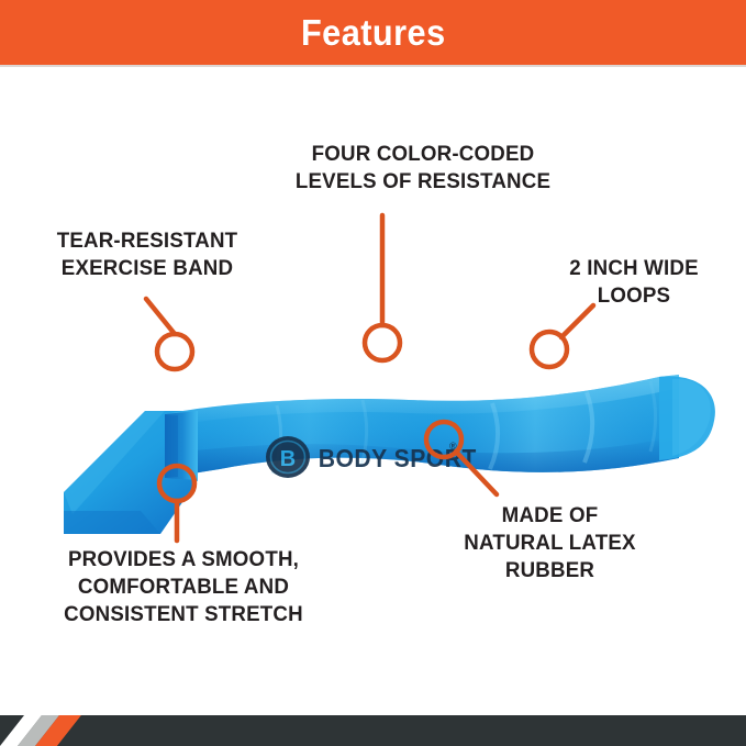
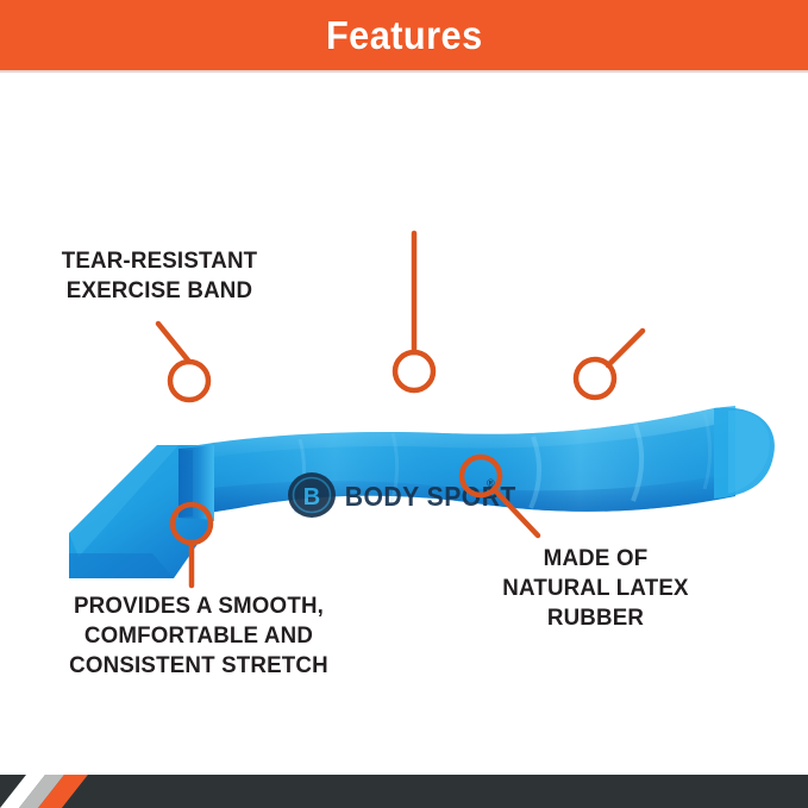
  Features
  B
  BODY SPORT
  ®
  TEAR-RESISTANT
  EXERCISE BAND
- FOUR COLOR-CODED
- LEVELS OF RESISTANCE
- 2 INCH WIDE
- LOOPS
  PROVIDES A SMOOTH,
  COMFORTABLE AND
  CONSISTENT STRETCH
  MADE OF
  NATURAL LATEX
  RUBBER
